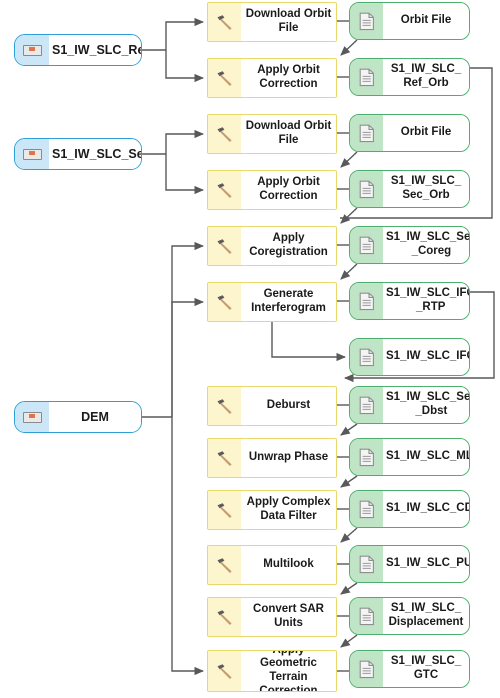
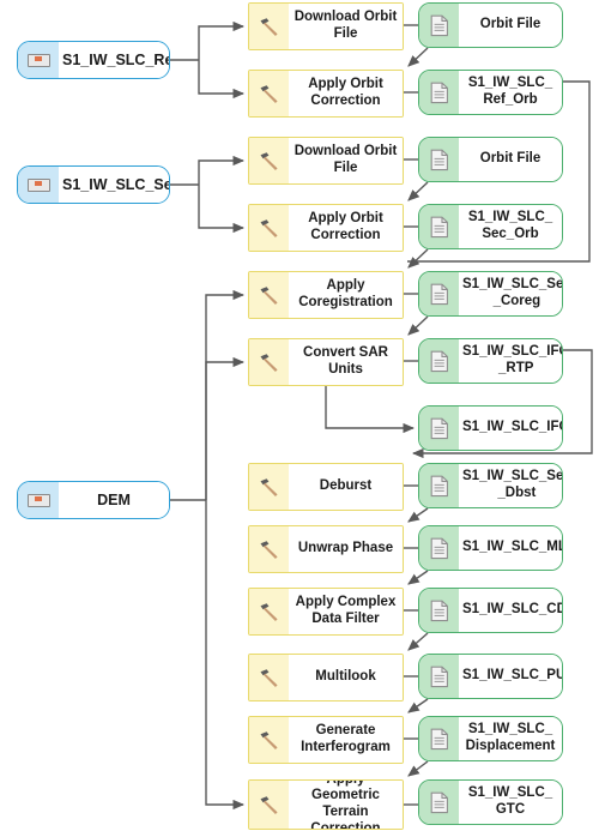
  S1_IW_SLC_Re
  S1_IW_SLC_Se
  DEM
  Download Orbit File
  Apply Orbit Correction
  Download Orbit File
  Apply Orbit Correction
  Apply Coregistration
- Generate Interferogram
+ Convert SAR Units
  Deburst
  Unwrap Phase
  Apply Complex Data Filter
  Multilook
- Convert SAR Units
+ Generate Interferogram
  Geometric Terrain Correction
  Orbit File
  S1_IW_SLC_ Ref_Orb
  Orbit File
  S1_IW_SLC_ Sec_Orb
  S1_IW_SLC_Se _Coreg
  S1_IW_SLC_IF _RTP
  S1_IW_SLC_IF
  S1_IW_SLC_Se _Dbst
  S1_IW_SLC_M
  S1_IW_SLC_CD
  S1_IW_SLC_PU
  S1_IW_SLC_ Displacement
  S1_IW_SLC_ GTC
